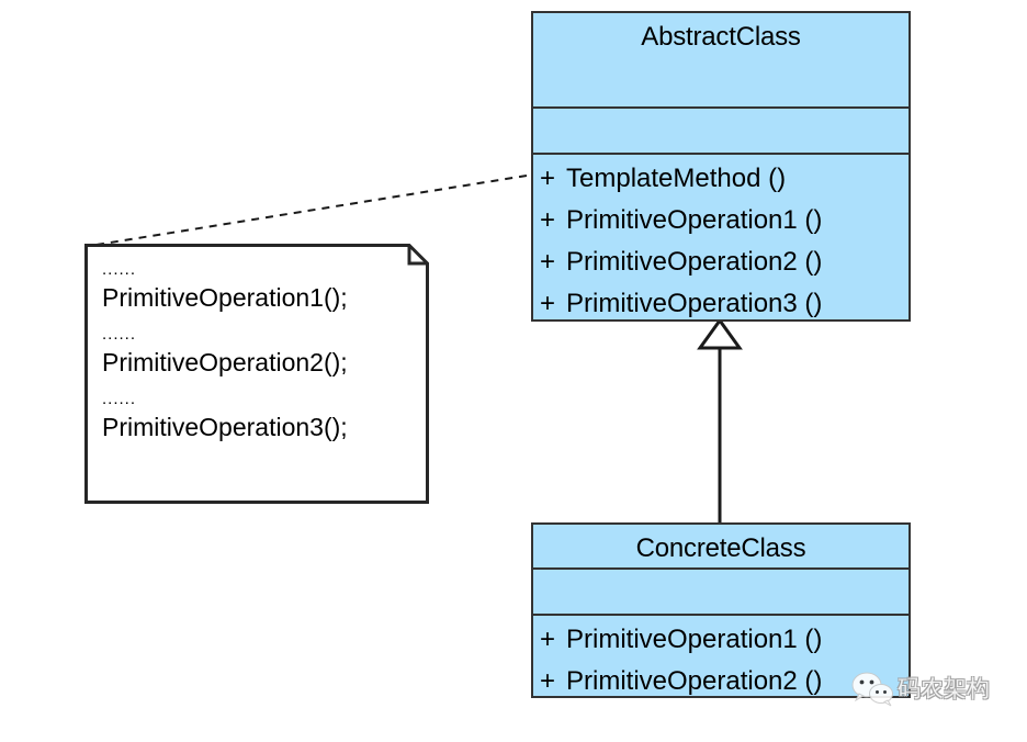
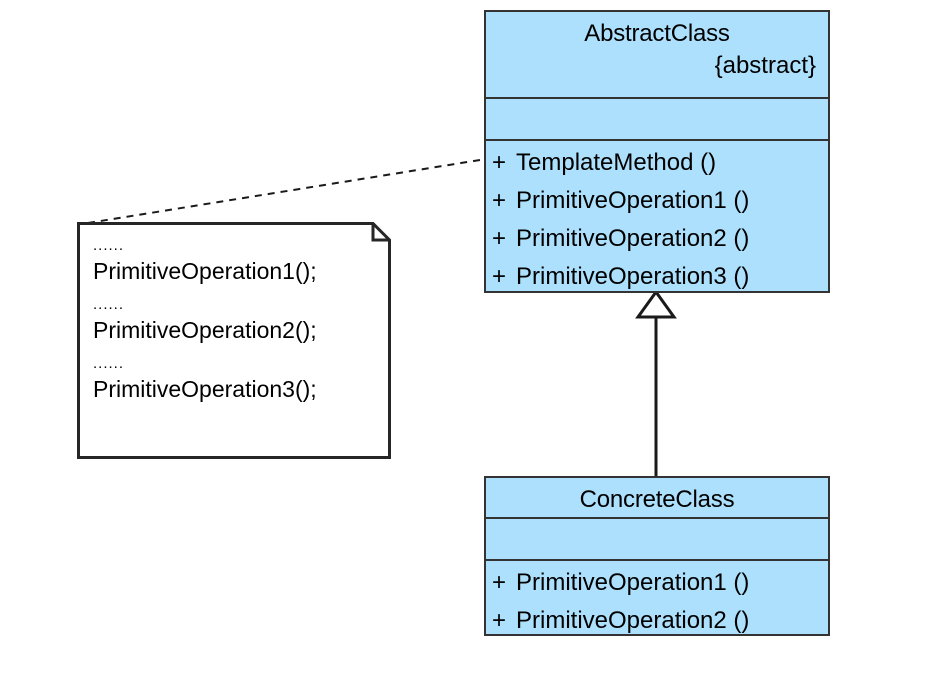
  AbstractClass
+ {abstract}
  +
  TemplateMethod ()
  +
  PrimitiveOperation1 ()
  +
  PrimitiveOperation2 ()
  +
  PrimitiveOperation3 ()
  ConcreteClass
  +
  PrimitiveOperation1 ()
  +
  PrimitiveOperation2 ()
  ......
  PrimitiveOperation1();
  ......
  PrimitiveOperation2();
  ......
  PrimitiveOperation3();
- 码农架构
